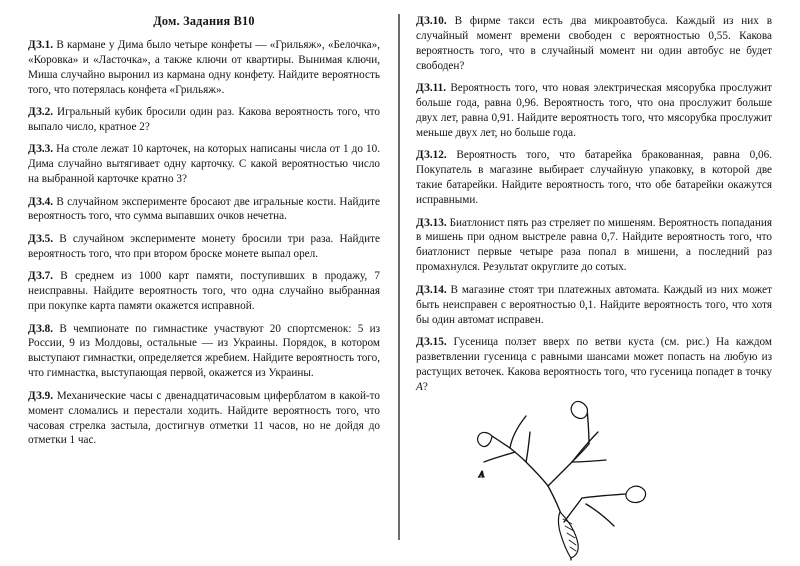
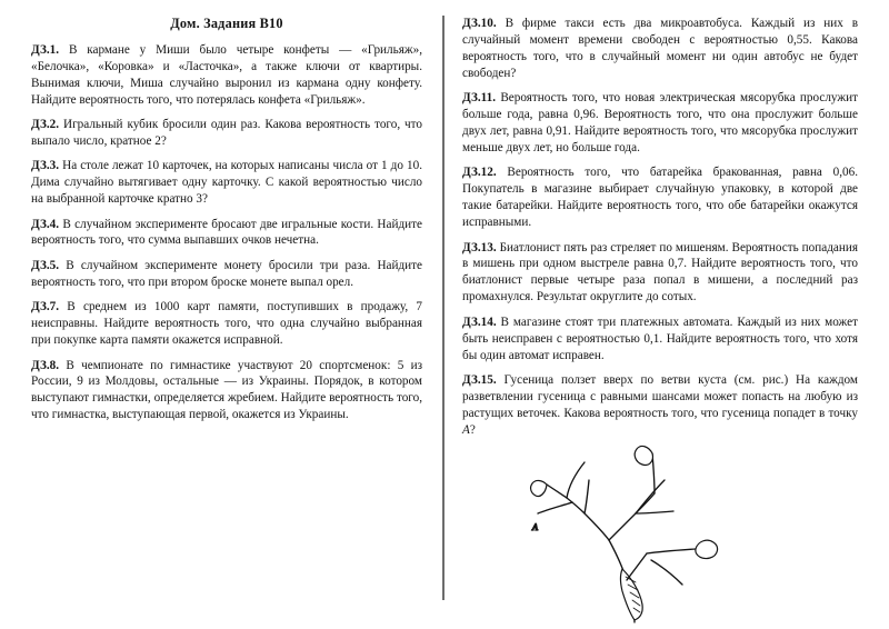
  Дом. Задания B10
- ДЗ.1. В кармане у Дима было четыре конфеты — «Грильяж», «Белочка», «Коровка» и «Ласточка», а также ключи от квартиры. Вынимая ключи, Миша случайно выронил из кармана одну конфету. Найдите вероятность того, что потерялась конфета «Грильяж».
+ ДЗ.1. В кармане у Миши было четыре конфеты — «Грильяж», «Белочка», «Коровка» и «Ласточка», а также ключи от квартиры. Вынимая ключи, Миша случайно выронил из кармана одну конфету. Найдите вероятность того, что потерялась конфета «Грильяж».
  ДЗ.2. Игральный кубик бросили один раз. Какова вероятность того, что выпало число, кратное 2?
  ДЗ.3. На столе лежат 10 карточек, на которых написаны числа от 1 до 10. Дима случайно вытягивает одну карточку. С какой вероятностью число на выбранной карточке кратно 3?
  ДЗ.4. В случайном эксперименте бросают две игральные кости. Найдите вероятность того, что сумма выпавших очков нечетна.
  ДЗ.5. В случайном эксперименте монету бросили три раза. Найдите вероятность того, что при втором броске монете выпал орел.
  ДЗ.7. В среднем из 1000 карт памяти, поступивших в продажу, 7 неисправны. Найдите вероятность того, что одна случайно выбранная при покупке карта памяти окажется исправной.
  ДЗ.8. В чемпионате по гимнастике участвуют 20 спортсменок: 5 из России, 9 из Молдовы, остальные — из Украины. Порядок, в котором выступают гимнастки, определяется жребием. Найдите вероятность того, что гимнастка, выступающая первой, окажется из Украины.
- ДЗ.9. Механические часы с двенадцатичасовым циферблатом в какой-то момент сломались и перестали ходить. Найдите вероятность того, что часовая стрелка застыла, достигнув отметки 11 часов, но не дойдя до отметки 1 час.
  ДЗ.10. В фирме такси есть два микроавтобуса. Каждый из них в случайный момент времени свободен с вероятностью 0,55. Какова вероятность того, что в случайный момент ни один автобус не будет свободен?
  ДЗ.11. Вероятность того, что новая электрическая мясорубка прослужит больше года, равна 0,96. Вероятность того, что она прослужит больше двух лет, равна 0,91. Найдите вероятность того, что мясорубка прослужит меньше двух лет, но больше года.
  ДЗ.12. Вероятность того, что батарейка бракованная, равна 0,06. Покупатель в магазине выбирает случайную упаковку, в которой две такие батарейки. Найдите вероятность того, что обе батарейки окажутся исправными.
  ДЗ.13. Биатлонист пять раз стреляет по мишеням. Вероятность попадания в мишень при одном выстреле равна 0,7. Найдите вероятность того, что биатлонист первые четыре раза попал в мишени, а последний раз промахнулся. Результат округлите до сотых.
  ДЗ.14. В магазине стоят три платежных автомата. Каждый из них может быть неисправен с вероятностью 0,1. Найдите вероятность того, что хотя бы один автомат исправен.
  ДЗ.15. Гусеница ползет вверх по ветви куста (см. рис.) На каждом разветвлении гусеница с равными шансами может попасть на любую из растущих веточек. Какова вероятность того, что гусеница попадет в точку A?
  A
